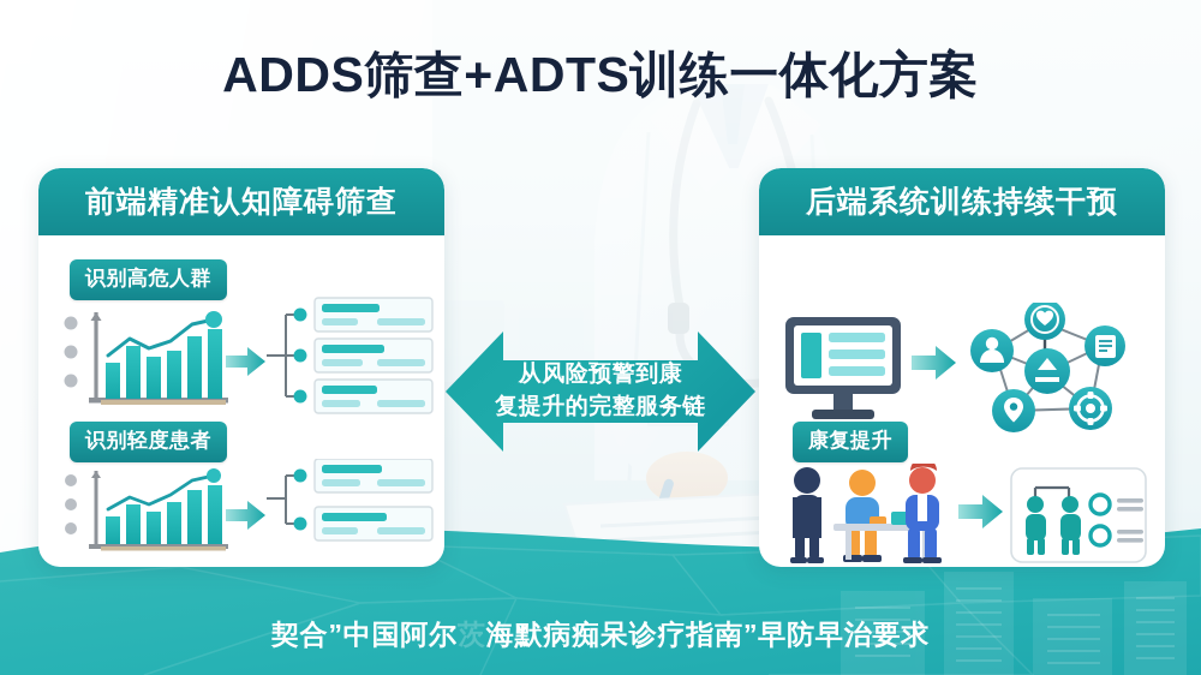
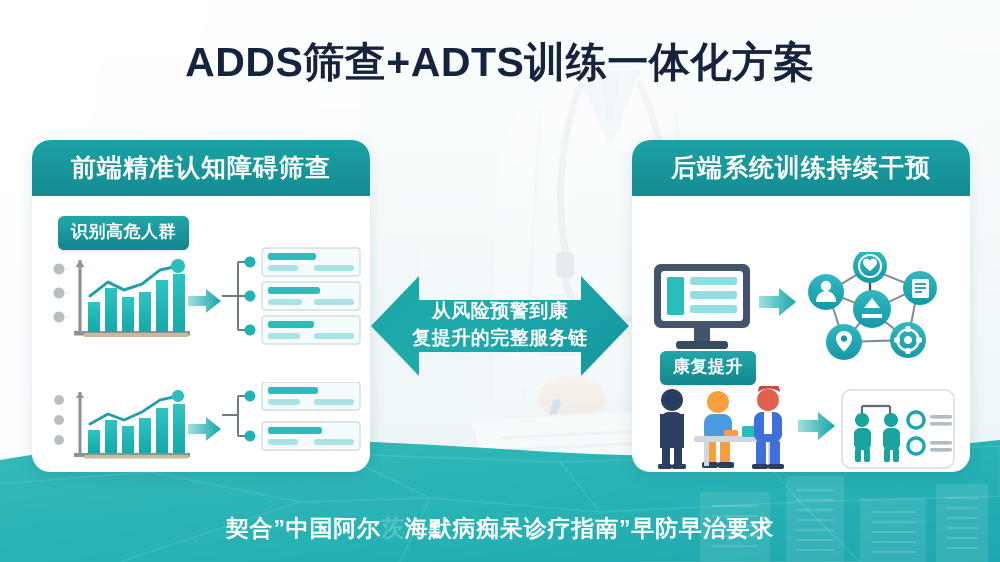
  ADDS筛查+ADTS训练一体化方案
  前端精准认知障碍筛查
  识别高危人群
- 识别轻度患者
  后端系统训练持续干预
  康复提升
  从风险预警到康
  复提升的完整服务链
  契合”中国阿尔茨海默病痴呆诊疗指南”早防早治要求
